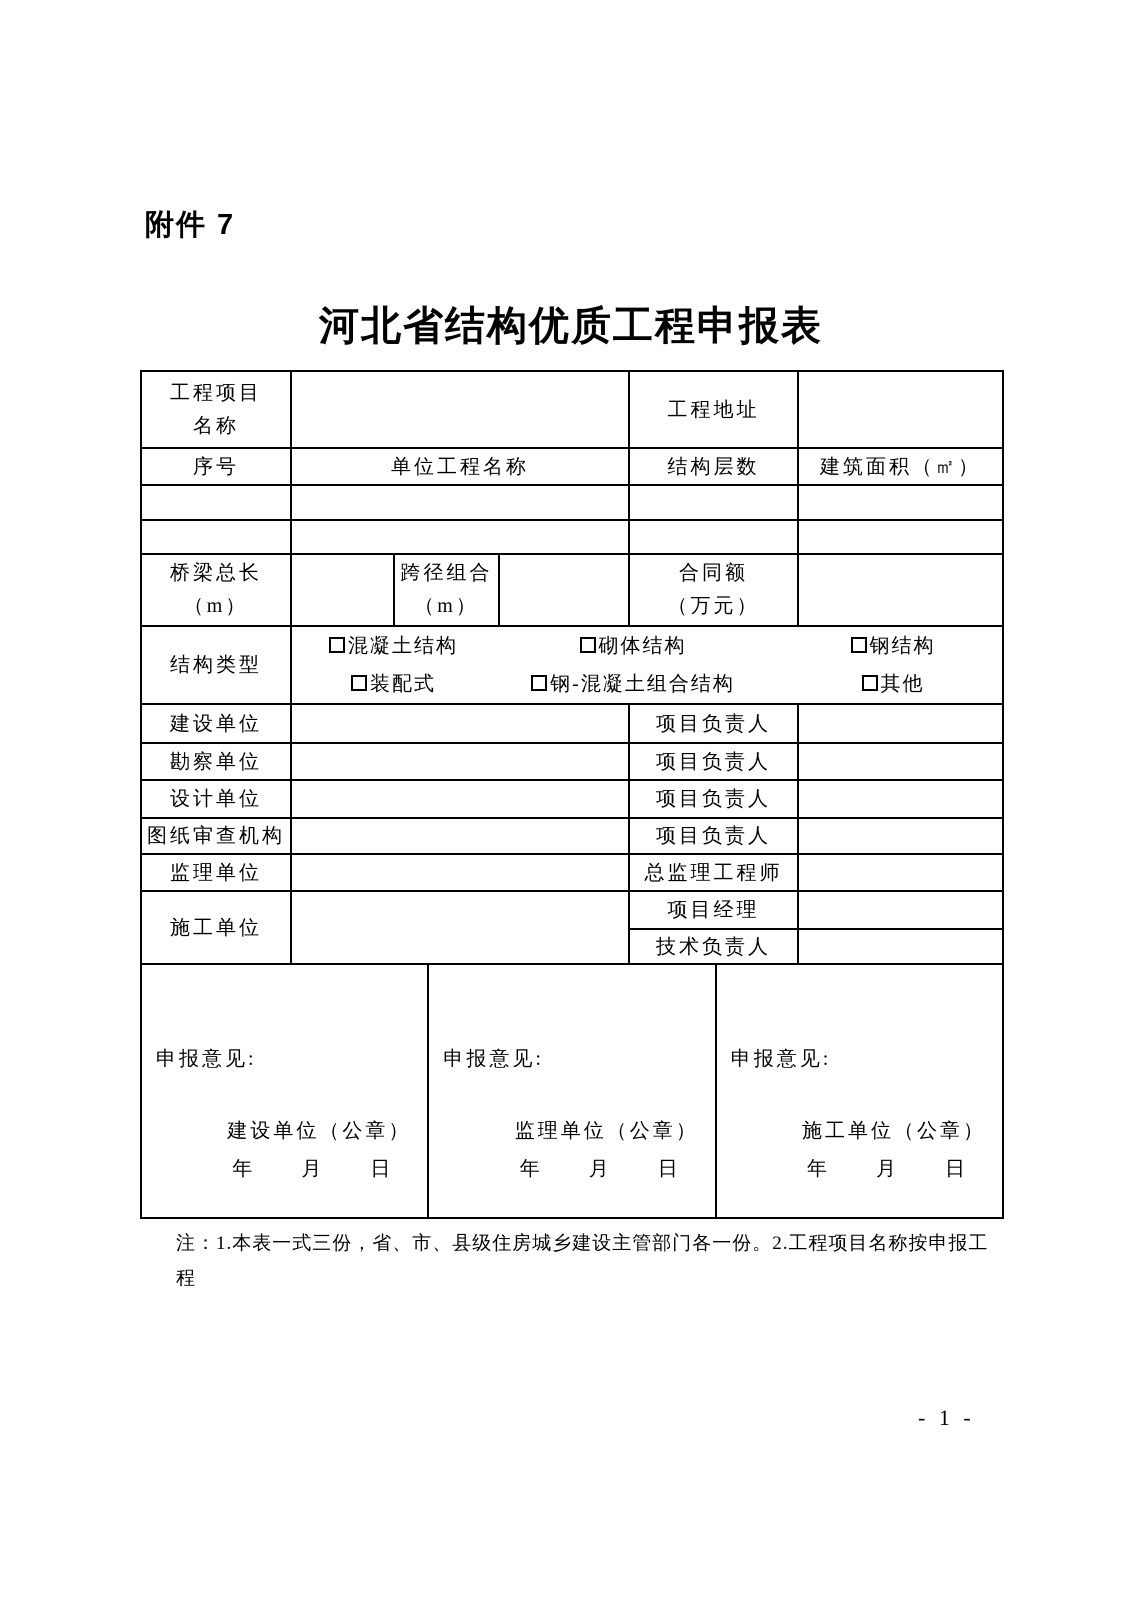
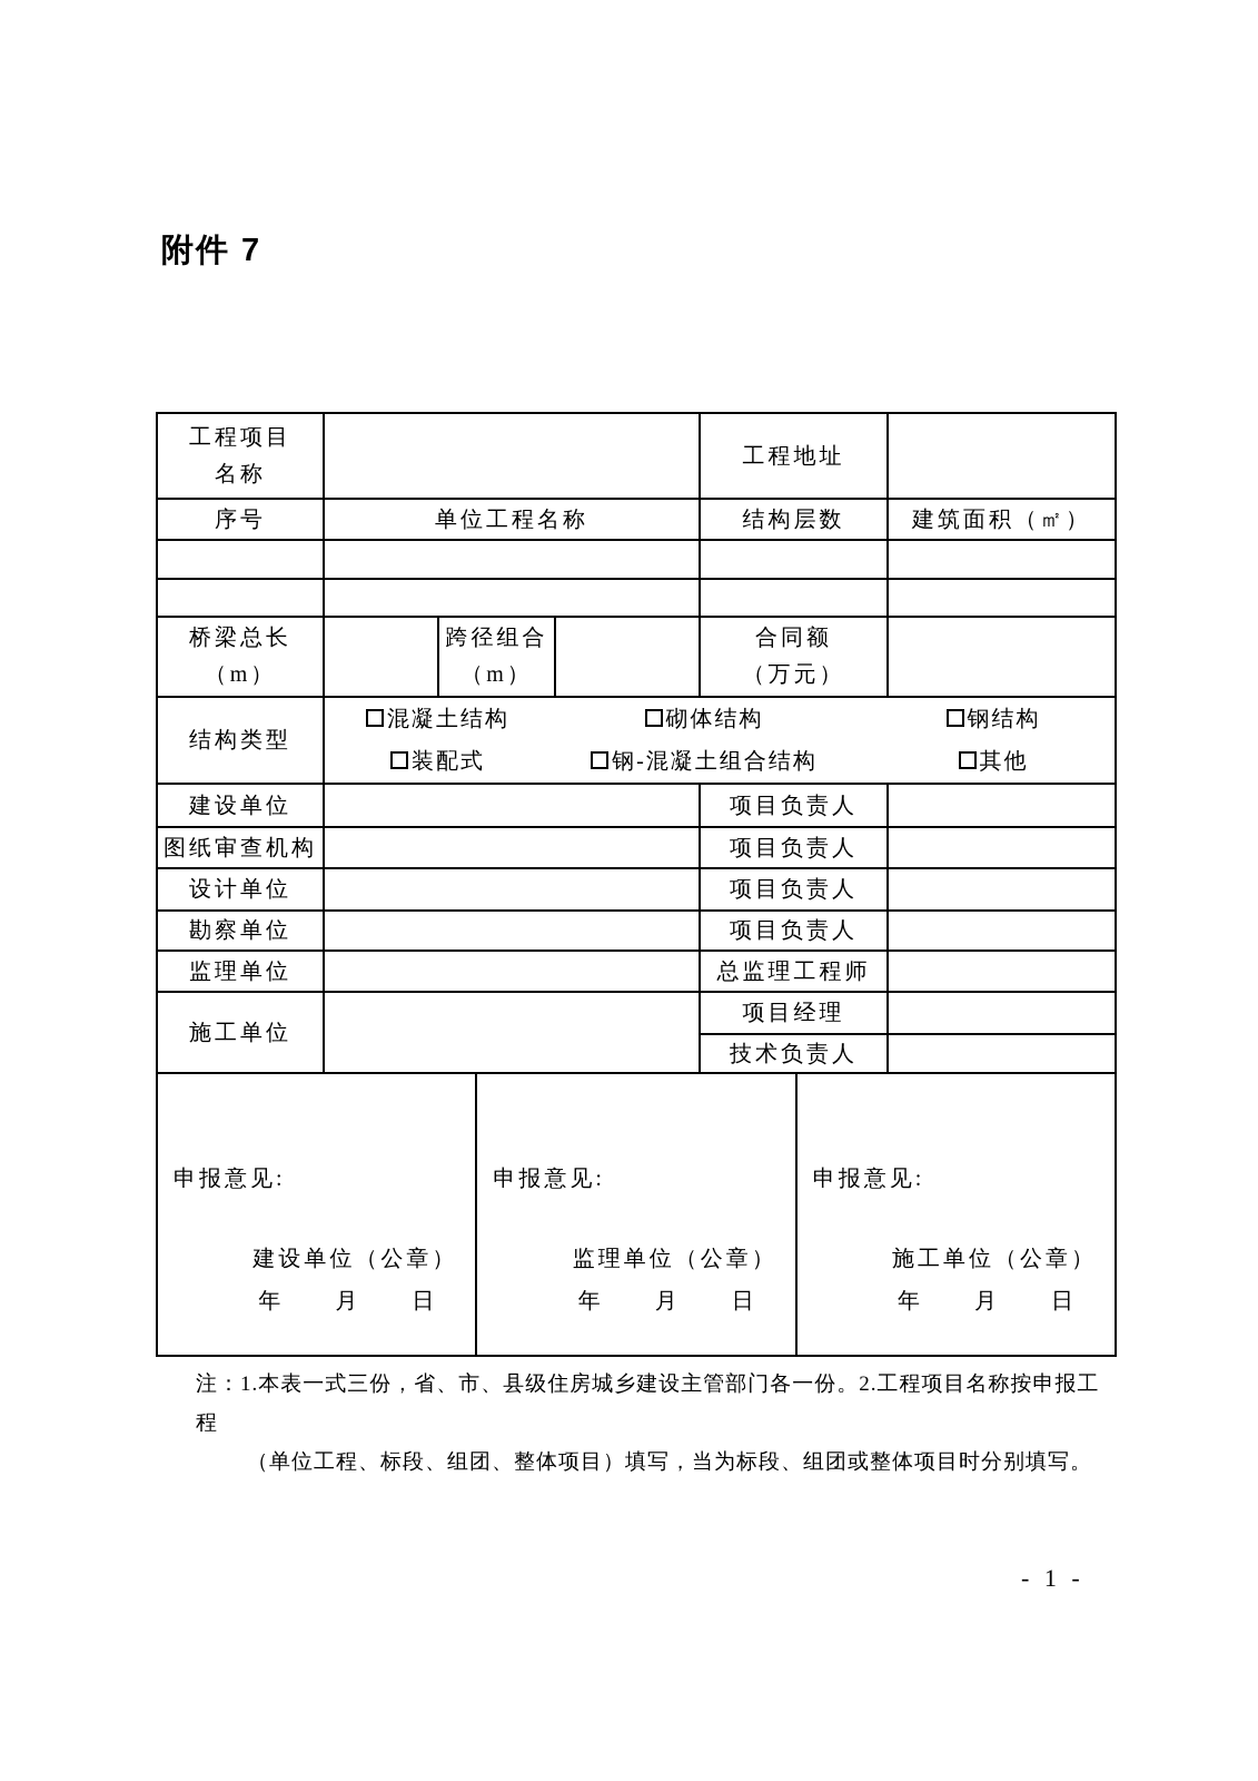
  附件 7
- 河北省结构优质工程申报表
  工程项目 名称		工程地址
  序号	单位工程名称	结构层数	建筑面积（㎡）
  桥梁总长 （m）		跨径组合 （m）		合同额 （万元）
  结构类型	混凝土结构 砌体结构 钢结构 装配式 钢-混凝土组合结构 其他
  建设单位		项目负责人
- 勘察单位		项目负责人
+ 图纸审查机构		项目负责人
  设计单位		项目负责人
- 图纸审查机构		项目负责人
+ 勘察单位		项目负责人
  监理单位		总监理工程师
  施工单位		项目经理
  技术负责人
  申报意见: 建设单位（公章） 年 月 日 申报意见: 监理单位（公章） 年 月 日 申报意见: 施工单位（公章） 年 月 日
  注：1.本表一式三份，省、市、县级住房城乡建设主管部门各一份。2.工程项目名称按申报工程
+ （单位工程、标段、组团、整体项目）填写，当为标段、组团或整体项目时分别填写。
  - 1 -
